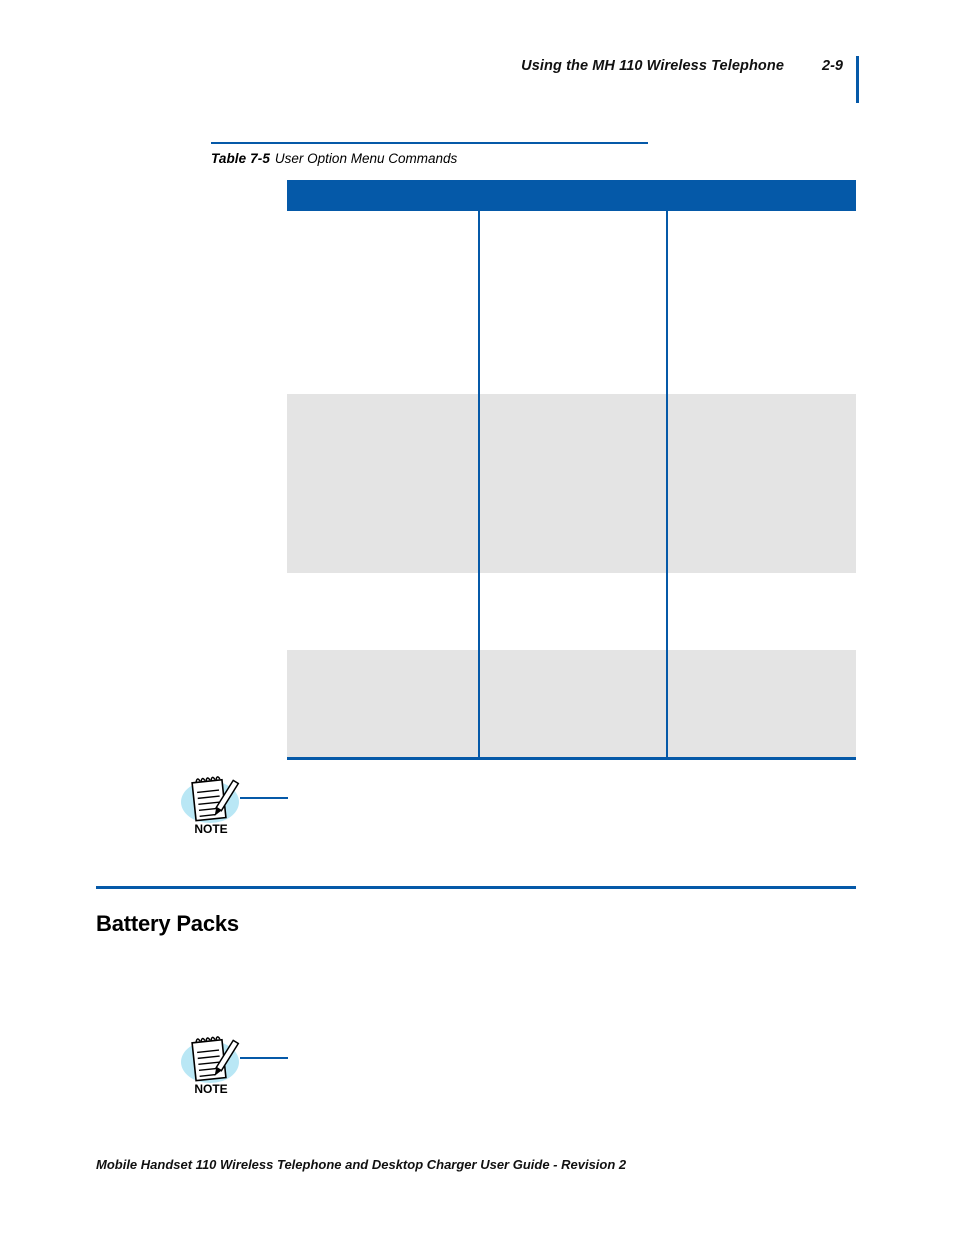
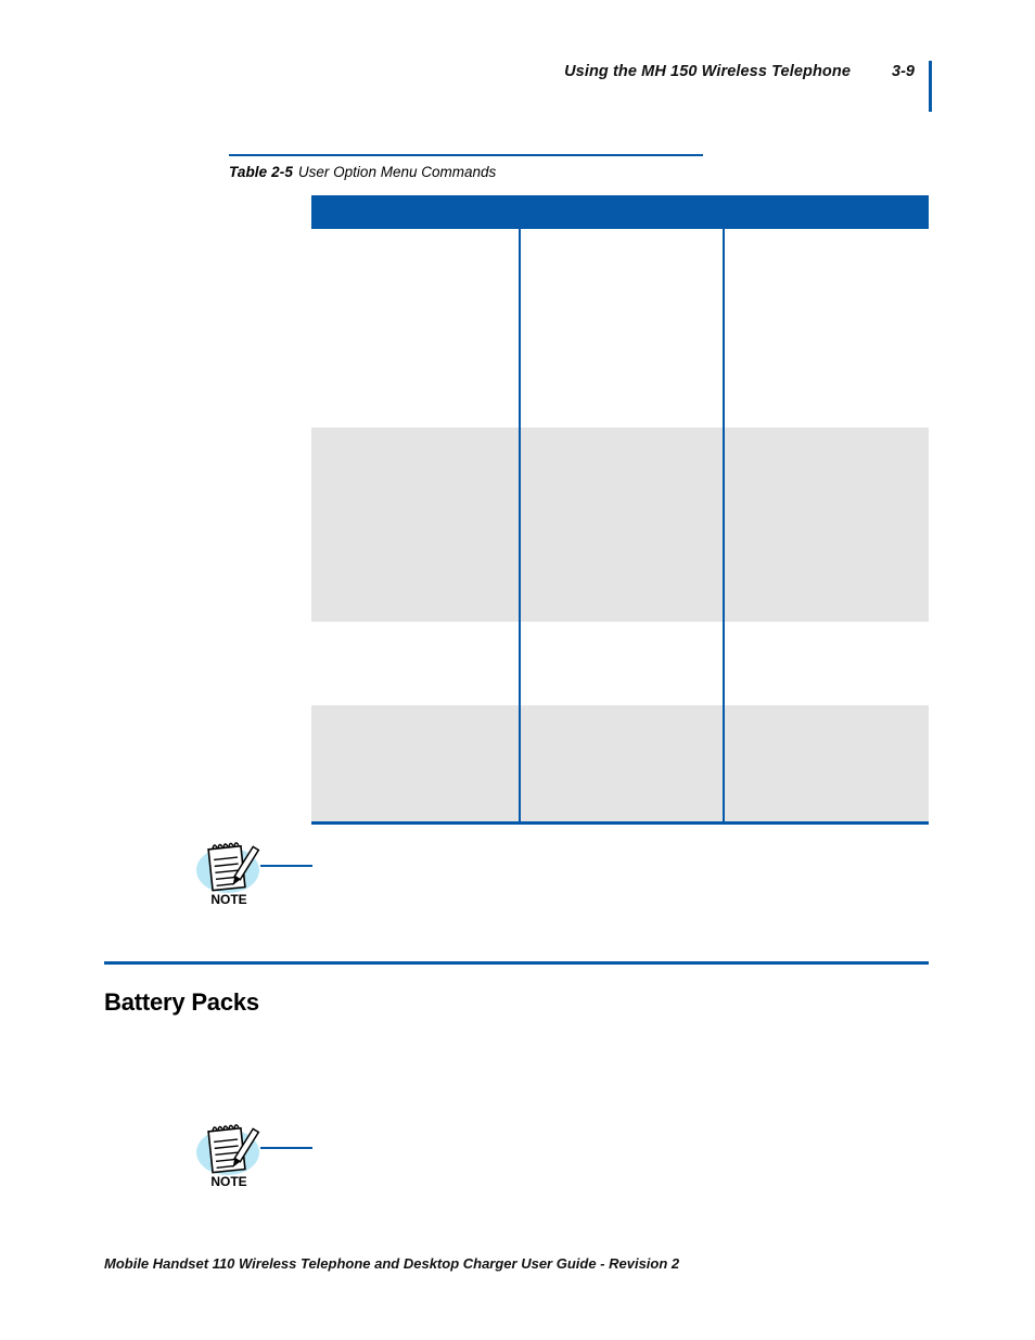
- Using the MH 110 Wireless Telephone
+ Using the MH 150 Wireless Telephone
- 2-9
+ 3-9
- Table 7-5 User Option Menu Commands
+ Table 2-5 User Option Menu Commands
  NOTE
  Battery Packs
  NOTE
  Mobile Handset 110 Wireless Telephone and Desktop Charger User Guide - Revision 2
